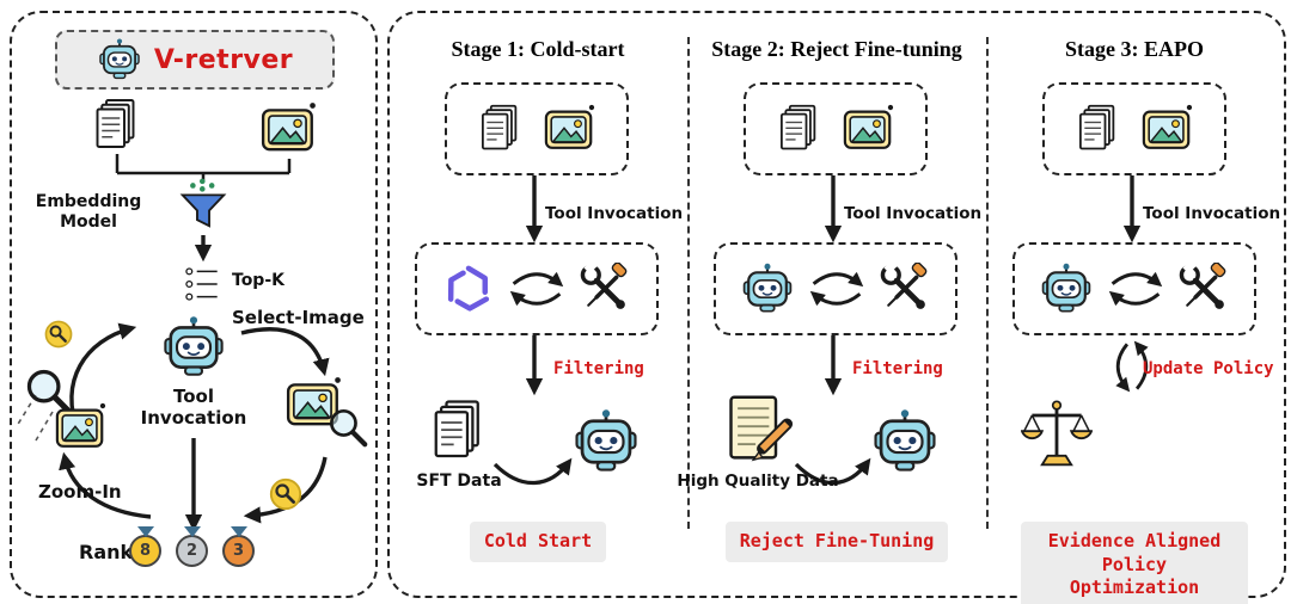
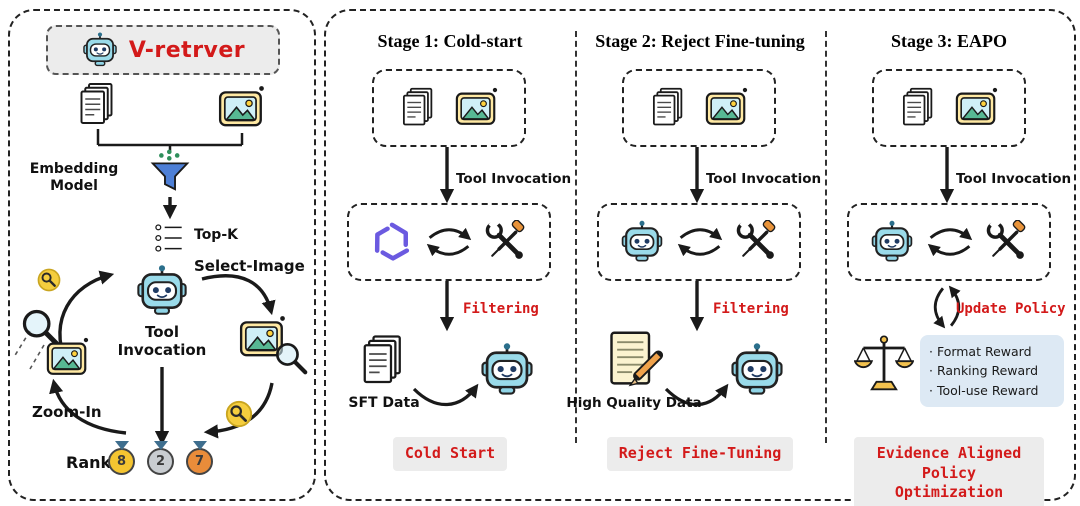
  V-retrver
  Embedding Model
  Top-K
  Tool Invocation
  Select-Image
  Zoom-In
  Rank
  8
  2
- 3
+ 7
  Stage 1: Cold-start
  Tool Invocation
  Filtering
  SFT Data
  Cold Start
  Stage 2: Reject Fine-tuning
  Tool Invocation
  Filtering
  High Quality Data
  Reject Fine-Tuning
  Stage 3: EAPO
  Tool Invocation
  Update Policy
+ · Format Reward
+ · Ranking Reward
+ · Tool-use Reward
  Evidence Aligned Policy Optimization
